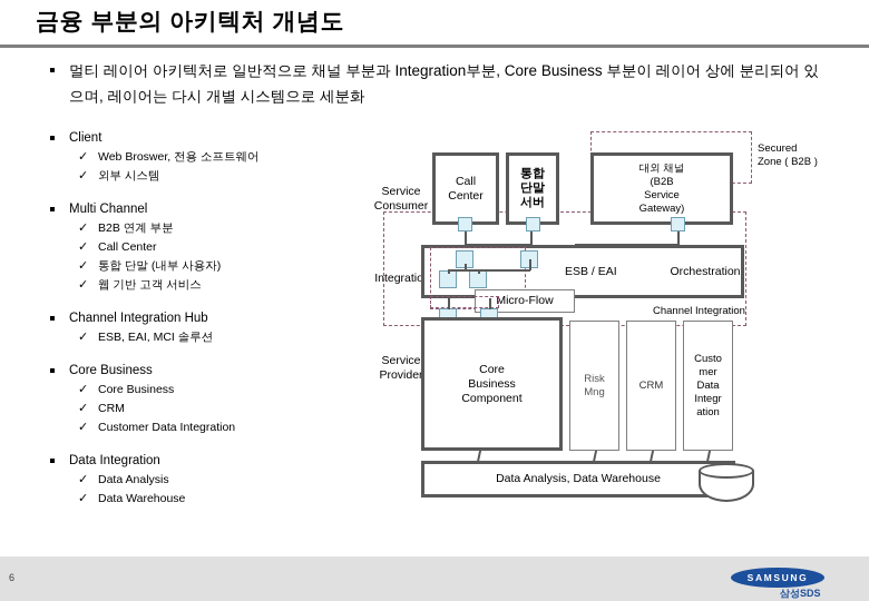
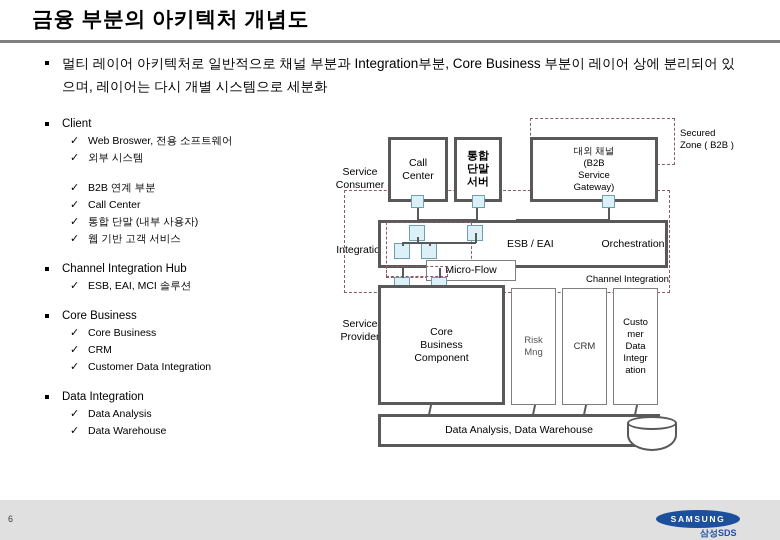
  금융 부분의 아키텍처 개념도
  멀티 레이어 아키텍처로 일반적으로 채널 부분과 Integration부분, Core Business 부분이 레이어 상에 분리되어 있으며, 레이어는 다시 개별 시스템으로 세분화
  Client
  ✓
  Web Broswer, 전용 소프트웨어
  ✓
  외부 시스템
- Multi Channel
  ✓
  B2B 연계 부분
  ✓
  Call Center
  ✓
  통합 단말 (내부 사용자)
  ✓
  웹 기반 고객 서비스
  Channel Integration Hub
  ✓
  ESB, EAI, MCI 솔루션
  Core Business
  ✓
  Core Business
  ✓
  CRM
  ✓
  Customer Data Integration
  Data Integration
  ✓
  Data Analysis
  ✓
  Data Warehouse
  Service
  Consumer
  Integrati
  Service
  Provide
  Secured
  Zone ( B2B )
  Channel Integration
  Call
  Center
  통합
  단말
  서버
  대외 채널
  (B2B
  Service
  Gateway)
  ESB / EAI
  Orchestration
  Micro-Flow
  Core
  Business
  Component
  Risk
  Mng
  CRM
  Custo
  mer
  Data
  Integr
  ation
  Data Analysis, Data Warehouse
  6
  SAMSUNG
  삼성SDS
